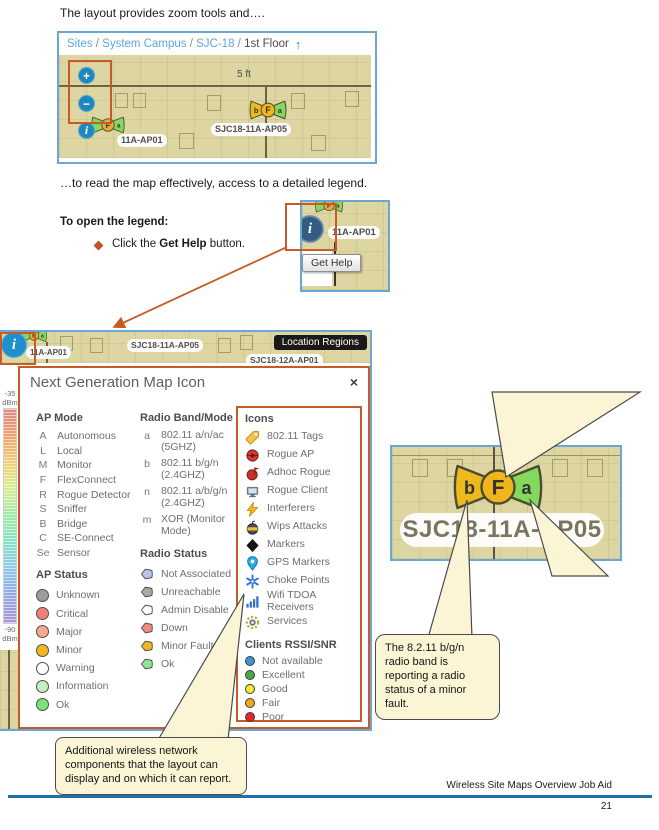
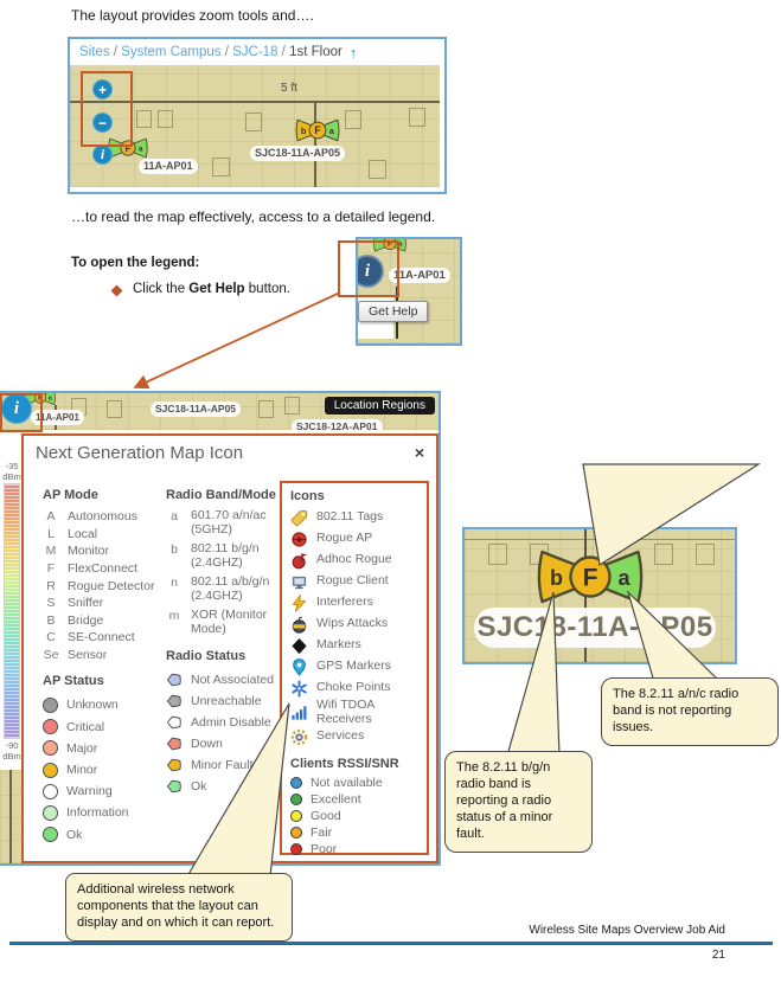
  The layout provides zoom tools and….
  Sites / System Campus / SJC-18 / 1st Floor
  ↑
  5 ft
  F
  11A-AP01
  b
  a
  F
  SJC18-11A-AP05
  +
  −
  i
  …to read the map effectively, access to a detailed legend.
  To open the legend:
  Click the Get Help button.
  i
  11A-AP01
  Get Help
  i
  11A-AP01
  SJC18-11A-AP05
  Location Regions
  SJC18-12A-AP01
  -35 dBm
  -90 dBm
  Next Generation Map Icon
  ×
  AP Mode
  A
  Autonomous
  L
  Local
  M
  Monitor
  F
  FlexConnect
  R
  Rogue Detector
  S
  Sniffer
  B
  Bridge
  C
  SE-Connect
  Se
  Sensor
  AP Status
  Unknown
  Critical
  Major
  Minor
  Warning
  Information
  Ok
  Radio Band/Mode
  a
- 802.11 a/n/ac (5GHZ)
+ 601.70 a/n/ac (5GHZ)
  b
  802.11 b/g/n (2.4GHZ)
  n
  802.11 a/b/g/n (2.4GHZ)
  m
  XOR (Monitor Mode)
  Radio Status
  Not Associated
  Unreachable
  Admin Disable
  Down
  Minor Fault
  Ok
  Icons
  802.11 Tags
  Rogue AP
  Adhoc Rogue
  Rogue Client
  Interferers
  Wips Attacks
  Markers
  GPS Markers
  Choke Points
  Wifi TDOA Receivers
  Services
  Clients RSSI/SNR
  Not available
  Excellent
  Good
  Fair
  Poor
  b
  a
  F
  SJC18-11A-P05
+ The 8.2.11 a/n/c radio band is not reporting issues.
  The 8.2.11 b/g/n radio band is reporting a radio status of a minor fault.
  Additional wireless network components that the layout can display and on which it can report.
  Wireless Site Maps Overview Job Aid
  21
